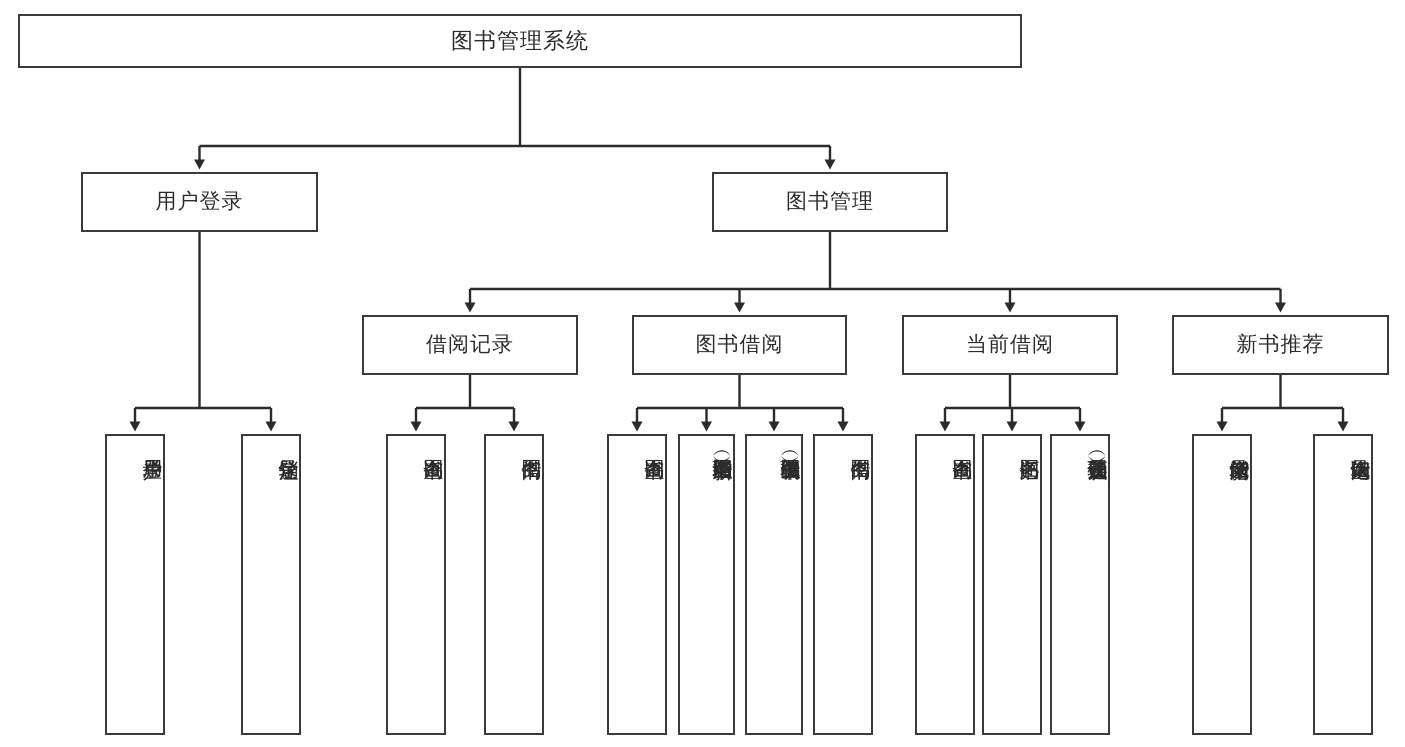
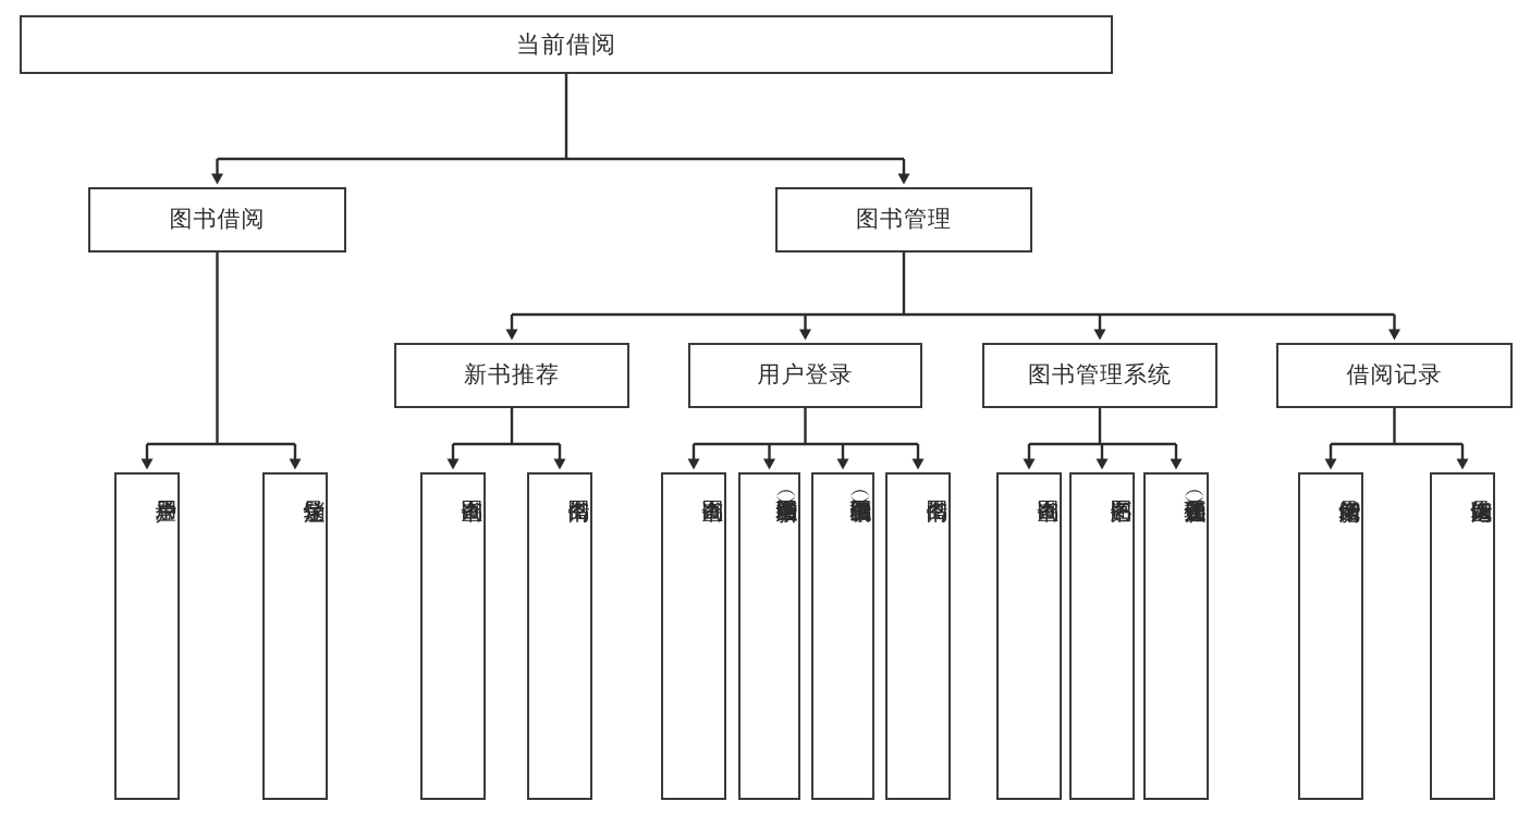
- 图书管理系统
+ 当前借阅
- 用户登录
+ 图书借阅
  图书管理
- 借阅记录
+ 新书推荐
- 图书借阅
+ 用户登录
- 当前借阅
+ 图书管理系统
- 新书推荐
+ 借阅记录
